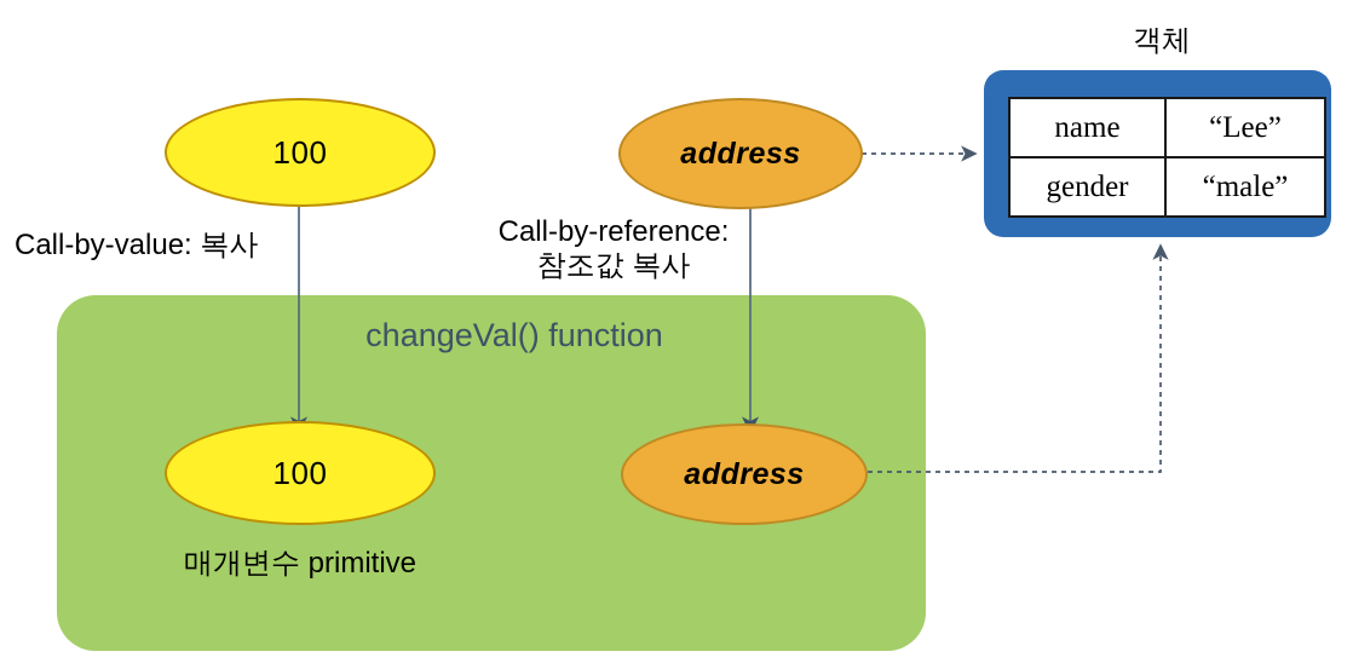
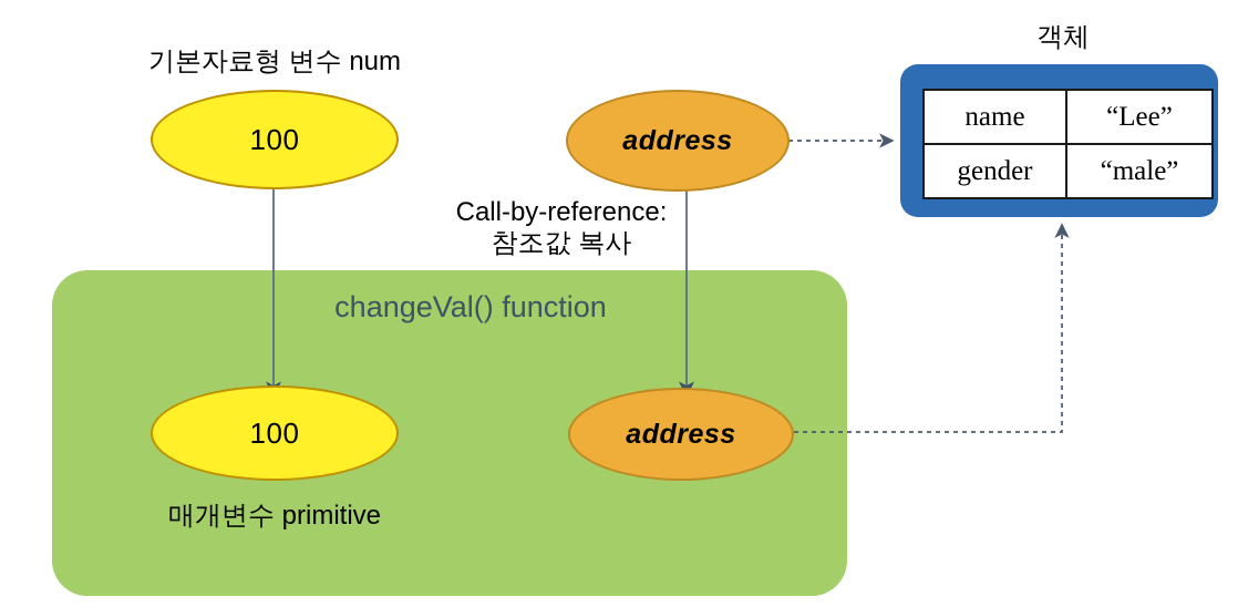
  changeVal() function
+ 기본자료형 변수 num
  객체
  100
  address
- Call-by-value: 복사
  Call-by-reference:
  참조값 복사
  100
  address
  매개변수 primitive
  name	“Lee”
  gender	“male”
